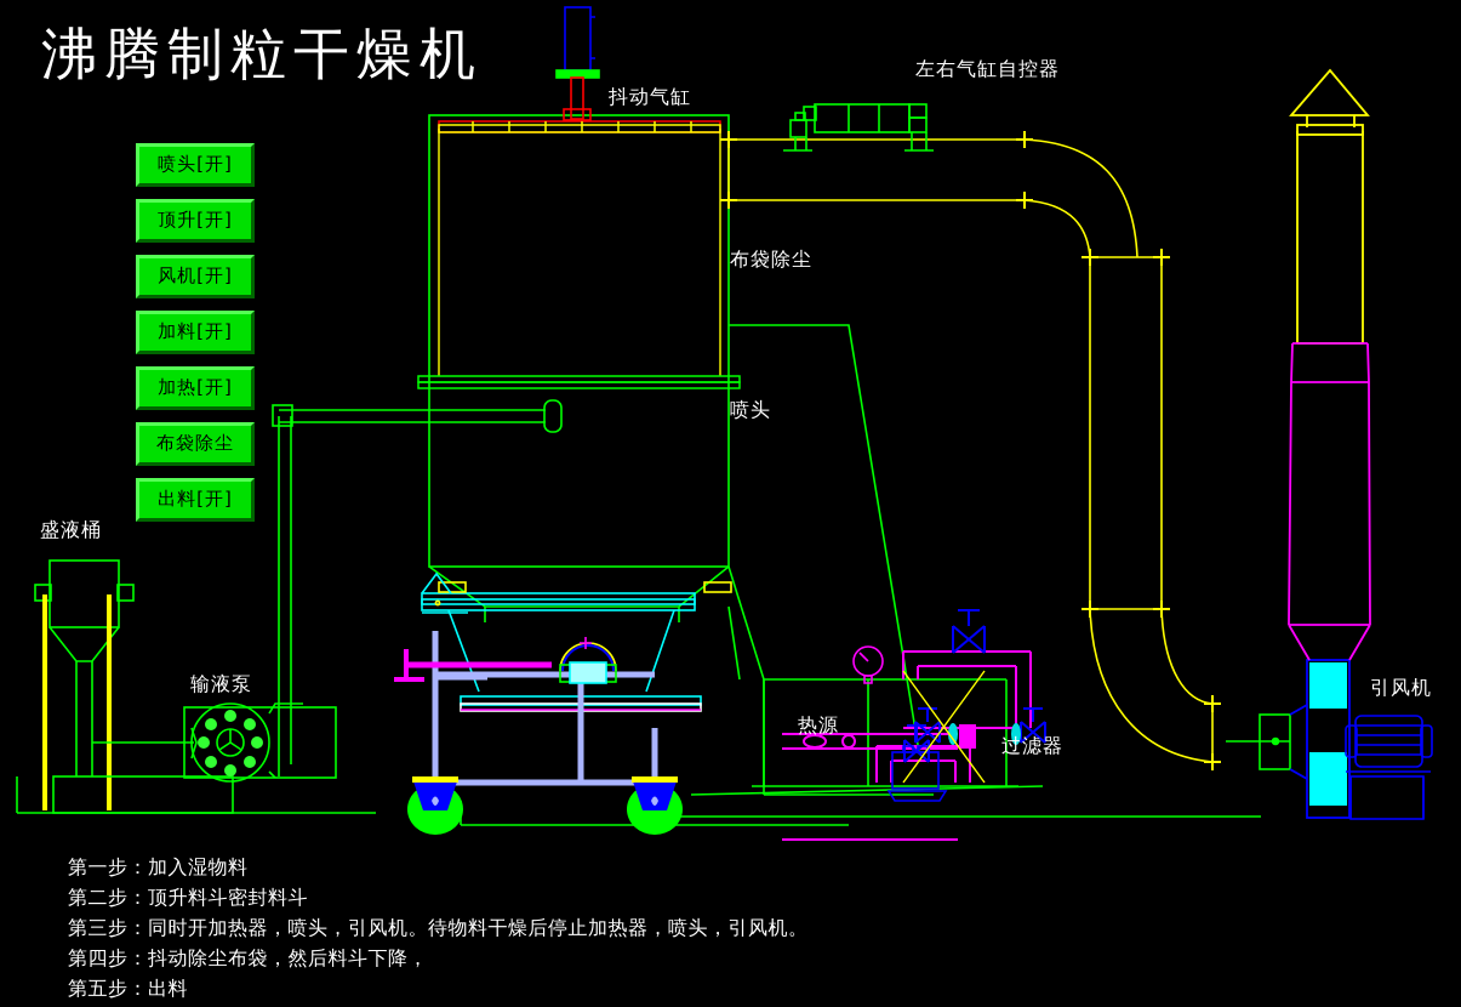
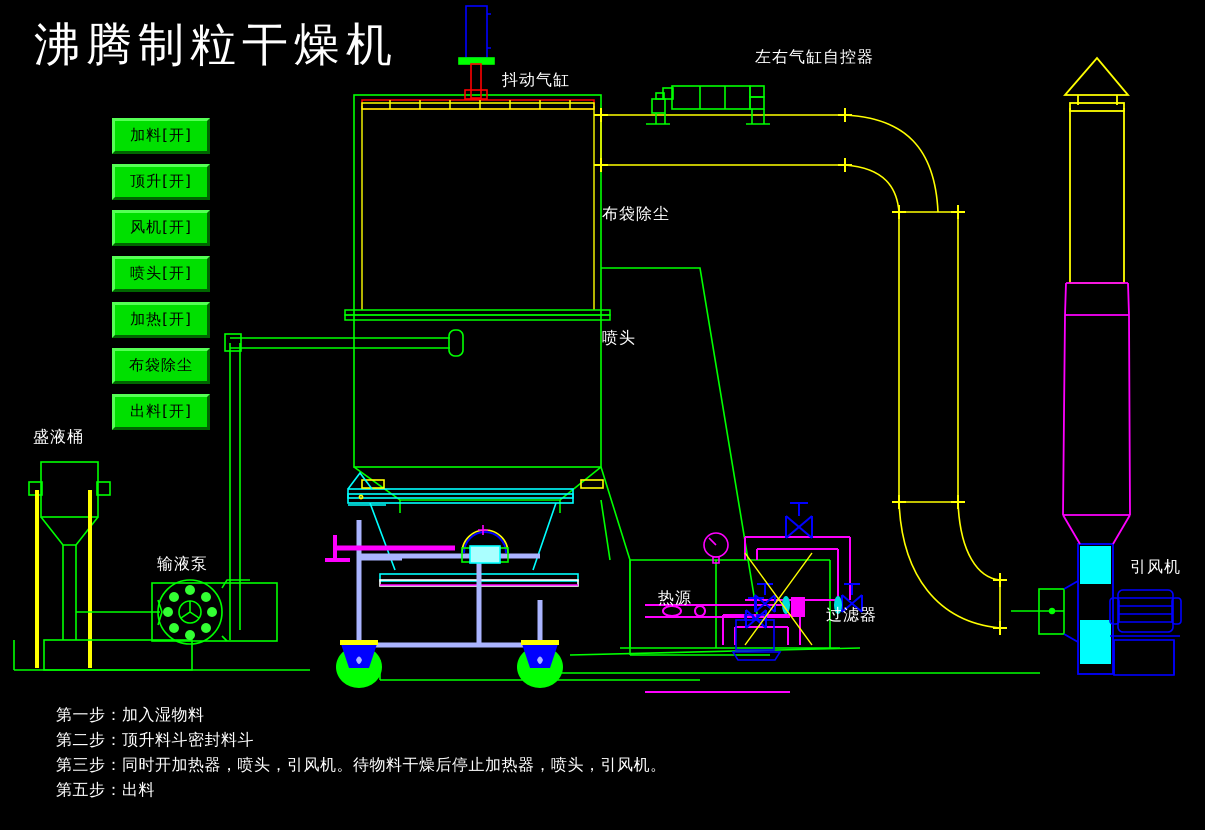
  沸腾制粒干燥机
- 喷头[开]
+ 加料[开]
  顶升[开]
  风机[开]
- 加料[开]
+ 喷头[开]
  加热[开]
  布袋除尘
  出料[开]
  抖动气缸
  左右气缸自控器
  布袋除尘
  喷头
  盛液桶
  输液泵
  热源
  过滤器
  引风机
  第一步：加入湿物料
  第二步：顶升料斗密封料斗
  第三步：同时开加热器，喷头，引风机。待物料干燥后停止加热器，喷头，引风机。
- 第四步：抖动除尘布袋，然后料斗下降，
  第五步：出料
